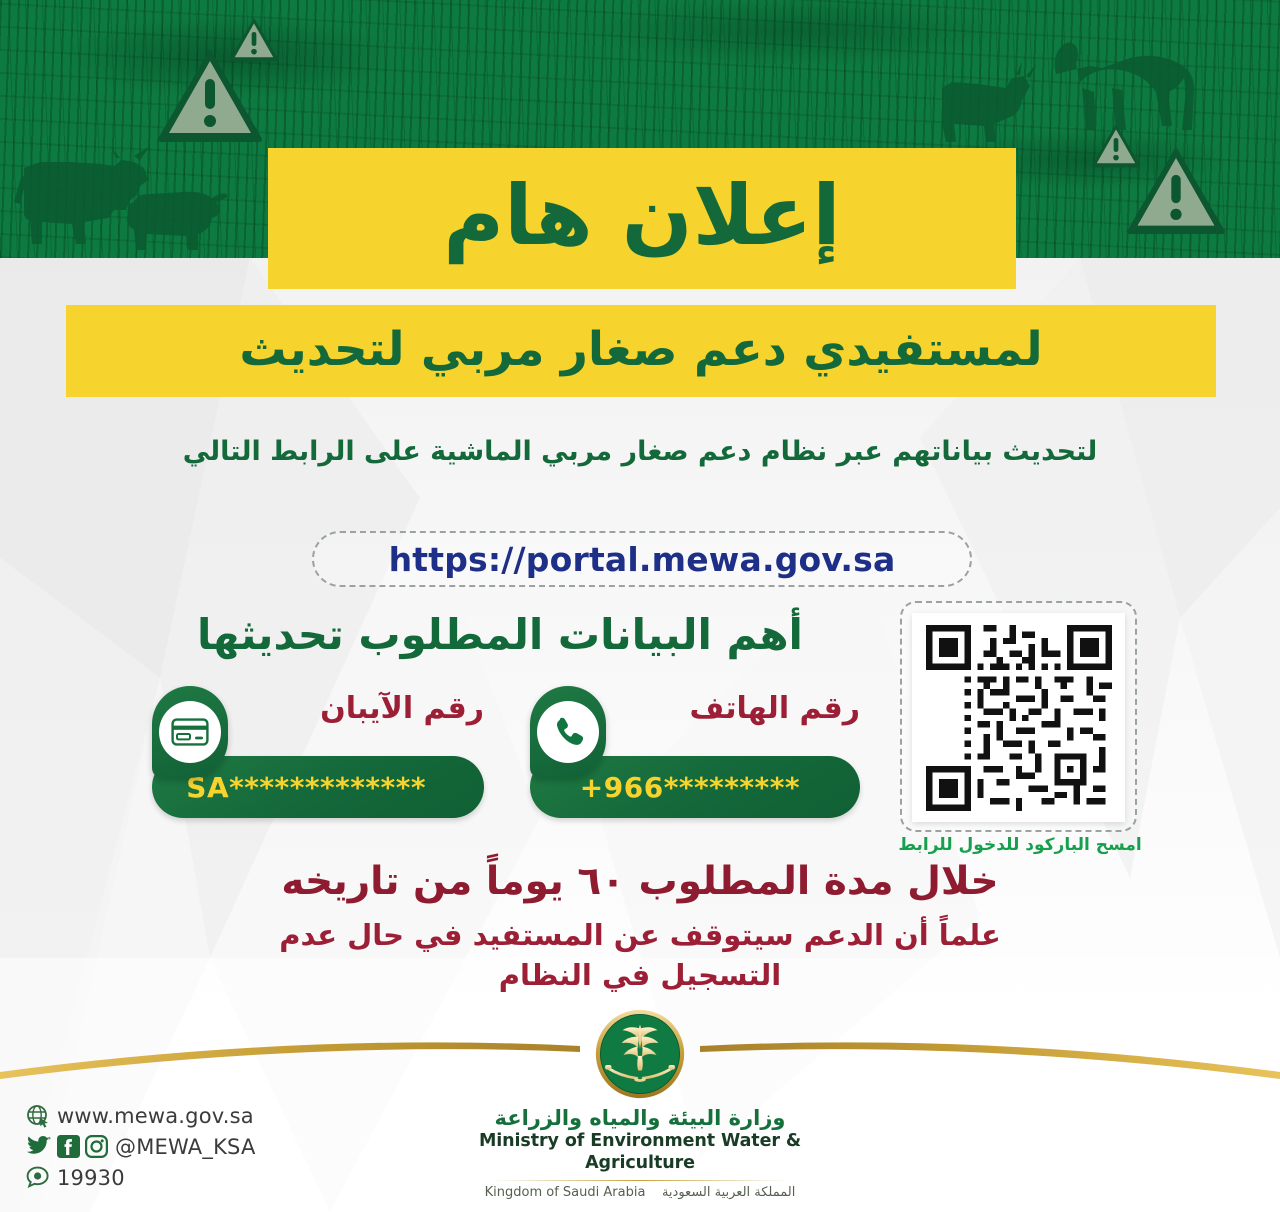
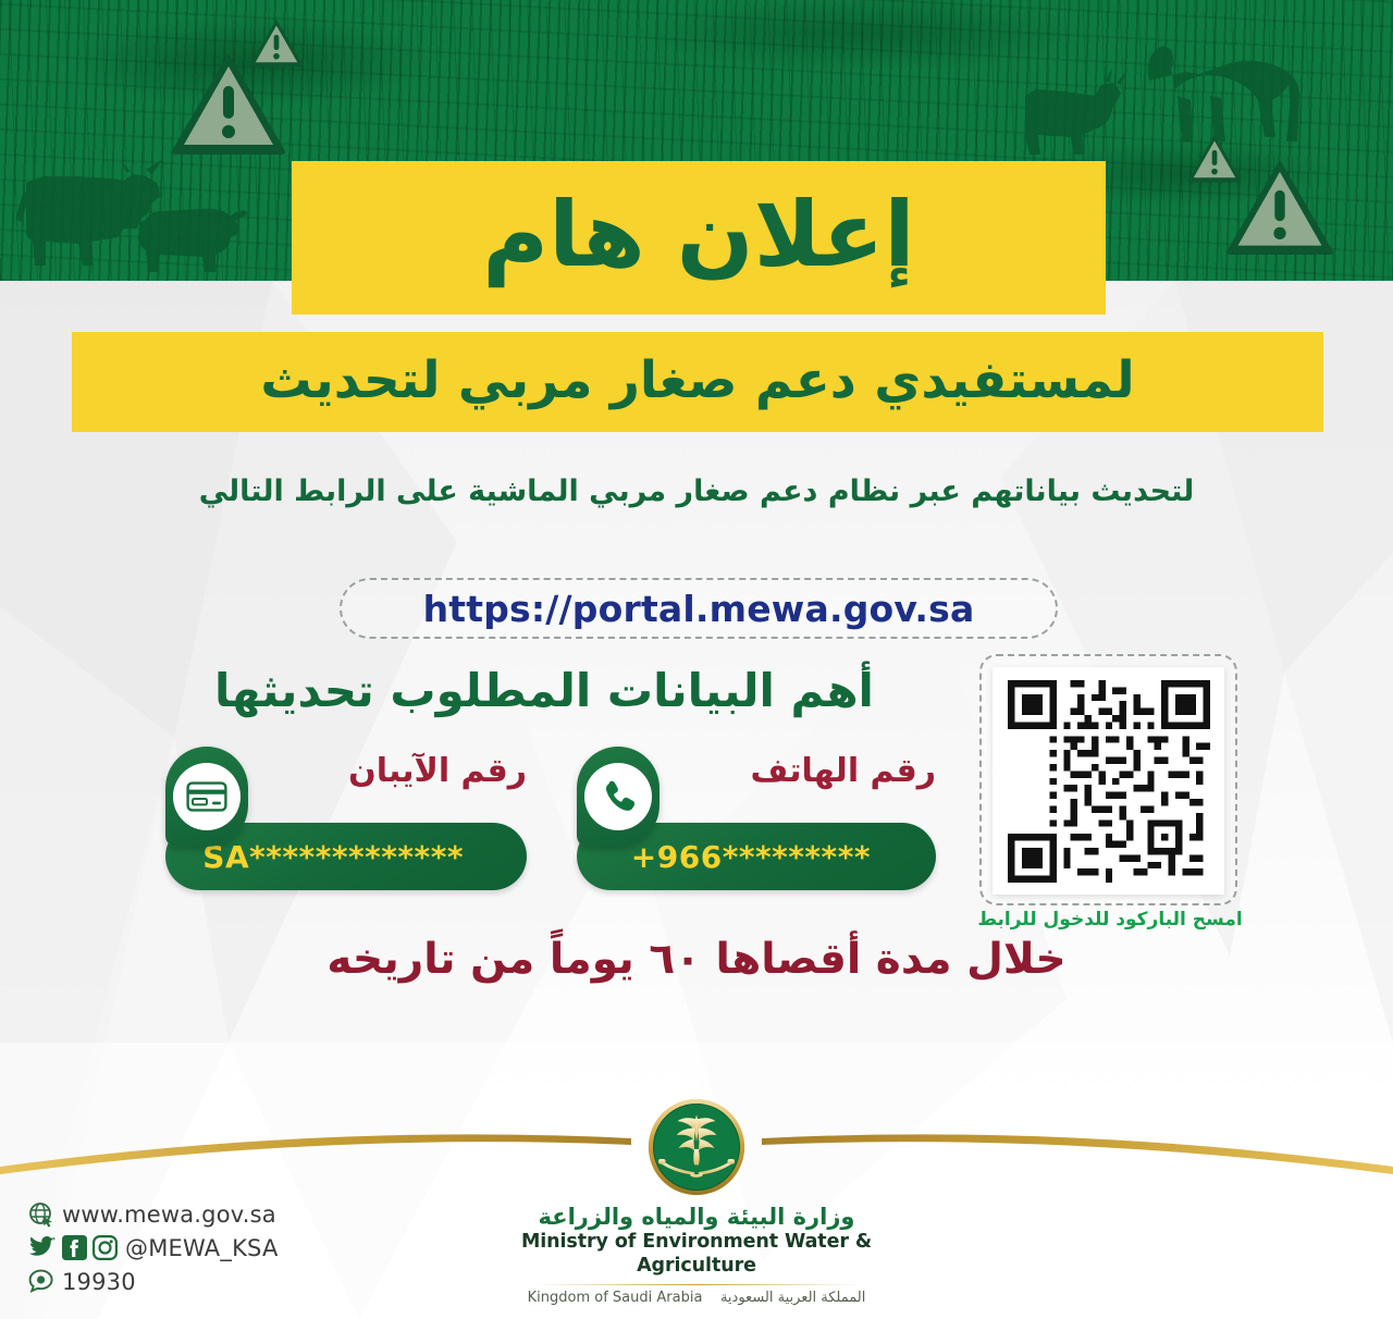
  إعلان هام
  لمستفيدي دعم صغار مربي لتحديث
  لتحديث بياناتهم عبر نظام دعم صغار مربي الماشية على الرابط التالي
  https://portal.mewa.gov.sa
  أهم البيانات المطلوب تحديثها
  رقم الآيبان
  SA*************
  رقم الهاتف
  +966*********
  امسح الباركود للدخول للرابط
- خلال مدة المطلوب ٦٠ يوماً من تاريخه
+ خلال مدة أقصاها ٦٠ يوماً من تاريخه
- علماً أن الدعم سيتوقف عن المستفيد في حال عدم
- التسجيل في النظام
  وزارة البيئة والمياه والزراعة
  Ministry of Environment Water & Agriculture
  المملكة العربية السعودية Kingdom of Saudi Arabia
  www.mewa.gov.sa
  @MEWA_KSA
  19930
